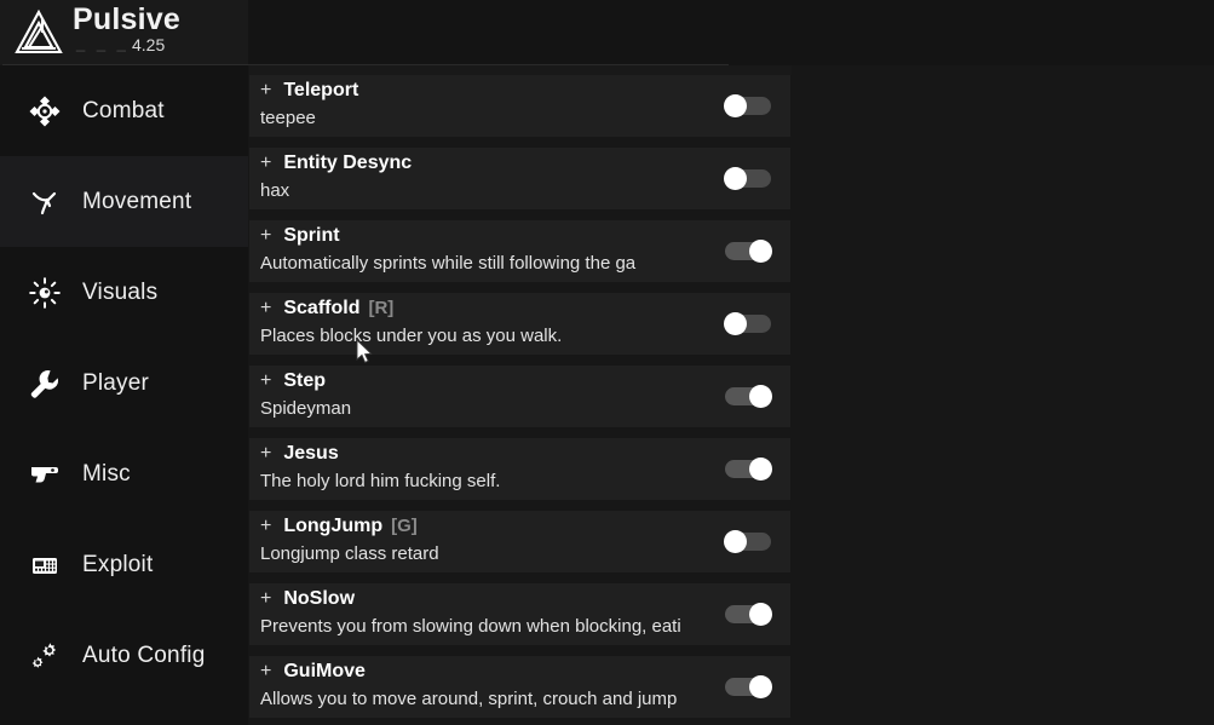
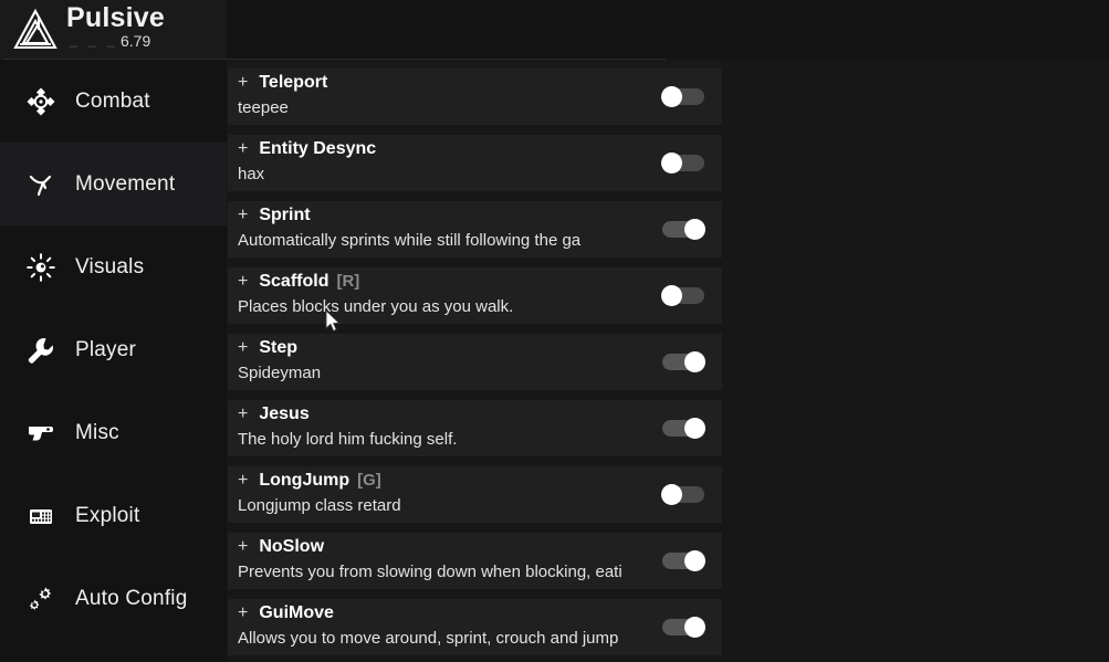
  Pulsive
  _ _ _
- 4.25
+ 6.79
  Combat
  Movement
  Visuals
  Player
  Misc
  Exploit
  Auto Config
  +
  Teleport
  teepee
  +
  Entity Desync
  hax
  +
  Sprint
  Automatically sprints while still following the ga
  +
  Scaffold
  [R]
  Places blocks under you as you walk.
  +
  Step
  Spideyman
  +
  Jesus
  The holy lord him fucking self.
  +
  LongJump
  [G]
  Longjump class retard
  +
  NoSlow
  Prevents you from slowing down when blocking, eati
  +
  GuiMove
  Allows you to move around, sprint, crouch and jump
